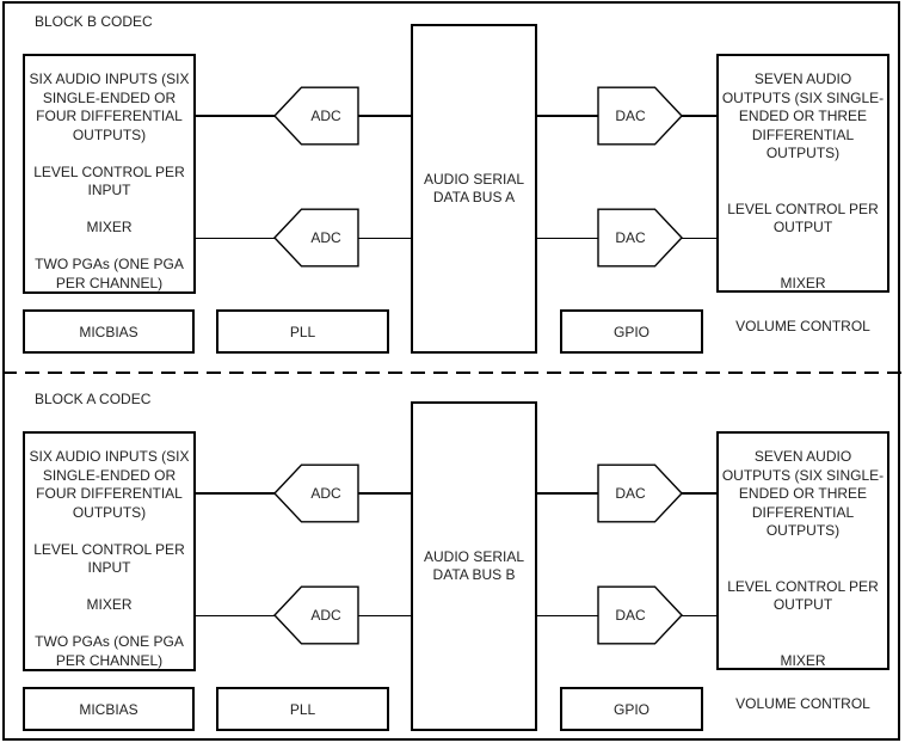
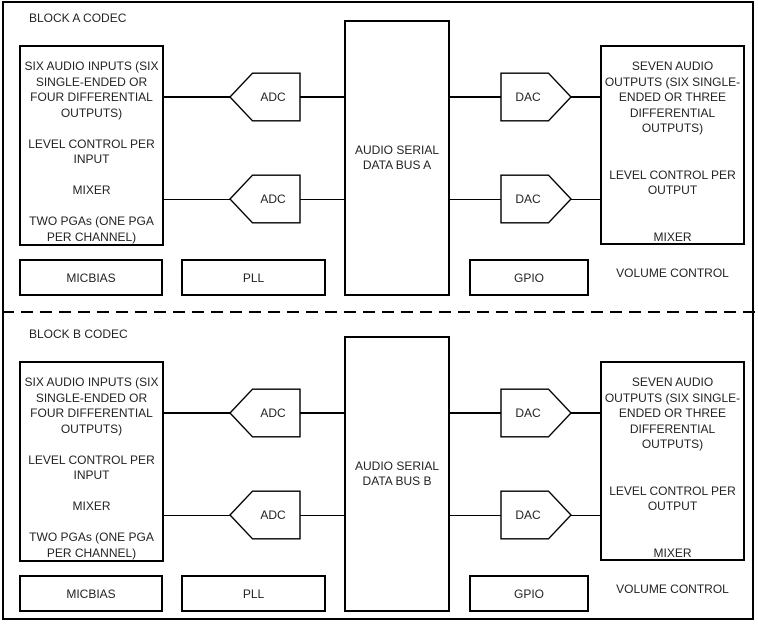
- BLOCK B CODEC
+ BLOCK A CODEC
  SIX AUDIO INPUTS (SIX
  SINGLE-ENDED OR
  FOUR DIFFERENTIAL
  OUTPUTS)
  LEVEL CONTROL PER
  INPUT
  MIXER
  TWO PGAs (ONE PGA
  PER CHANNEL)
  ADC
  ADC
  AUDIO SERIAL
  DATA BUS A
  DAC
  DAC
  SEVEN AUDIO
  OUTPUTS (SIX SINGLE-
  ENDED OR THREE
  DIFFERENTIAL
  OUTPUTS)
  LEVEL CONTROL PER
  OUTPUT
  MIXER
  MICBIAS
  PLL
  GPIO
  VOLUME CONTROL
- BLOCK A CODEC
+ BLOCK B CODEC
  SIX AUDIO INPUTS (SIX
  SINGLE-ENDED OR
  FOUR DIFFERENTIAL
  OUTPUTS)
  LEVEL CONTROL PER
  INPUT
  MIXER
  TWO PGAs (ONE PGA
  PER CHANNEL)
  ADC
  ADC
  AUDIO SERIAL
  DATA BUS B
  DAC
  DAC
  SEVEN AUDIO
  OUTPUTS (SIX SINGLE-
  ENDED OR THREE
  DIFFERENTIAL
  OUTPUTS)
  LEVEL CONTROL PER
  OUTPUT
  MIXER
  MICBIAS
  PLL
  GPIO
  VOLUME CONTROL
